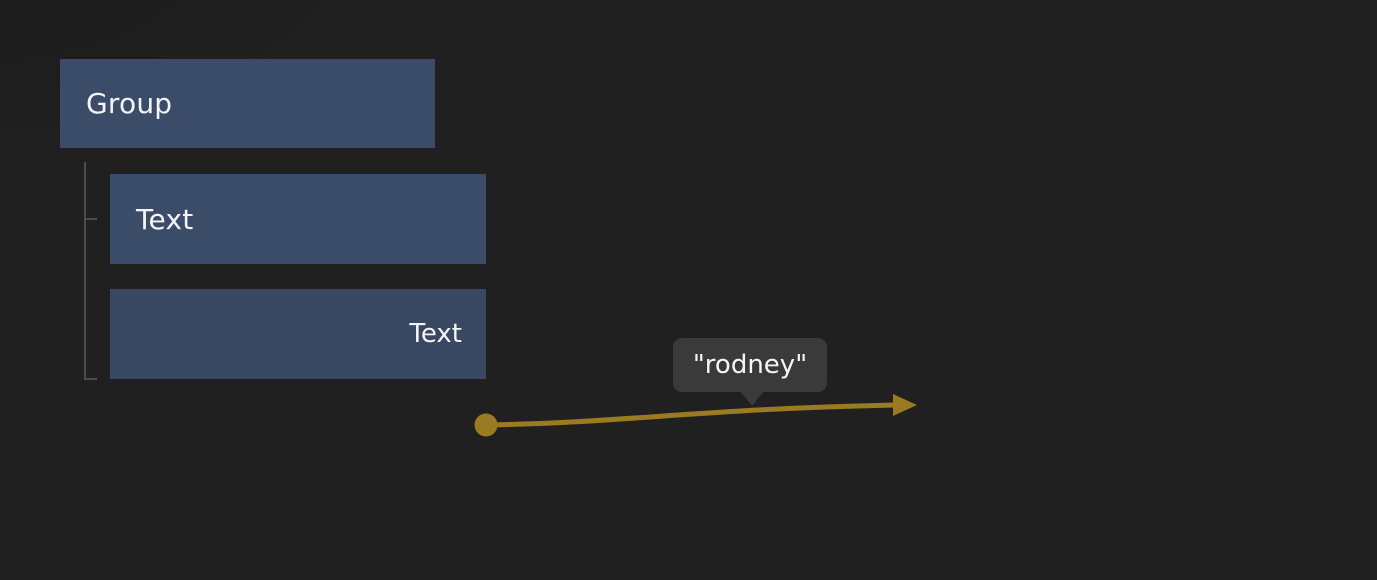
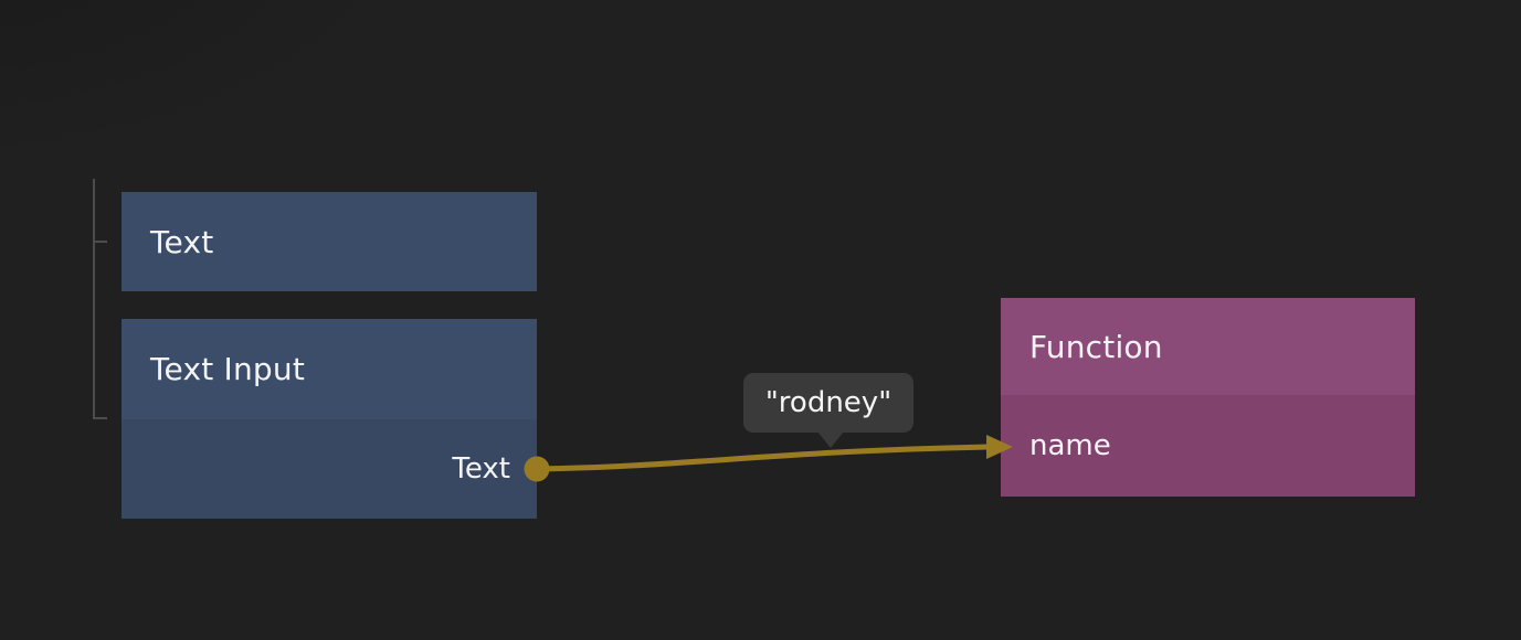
- Group
  Text
+ Text Input
  Text
+ Function
+ name
  "rodney"
